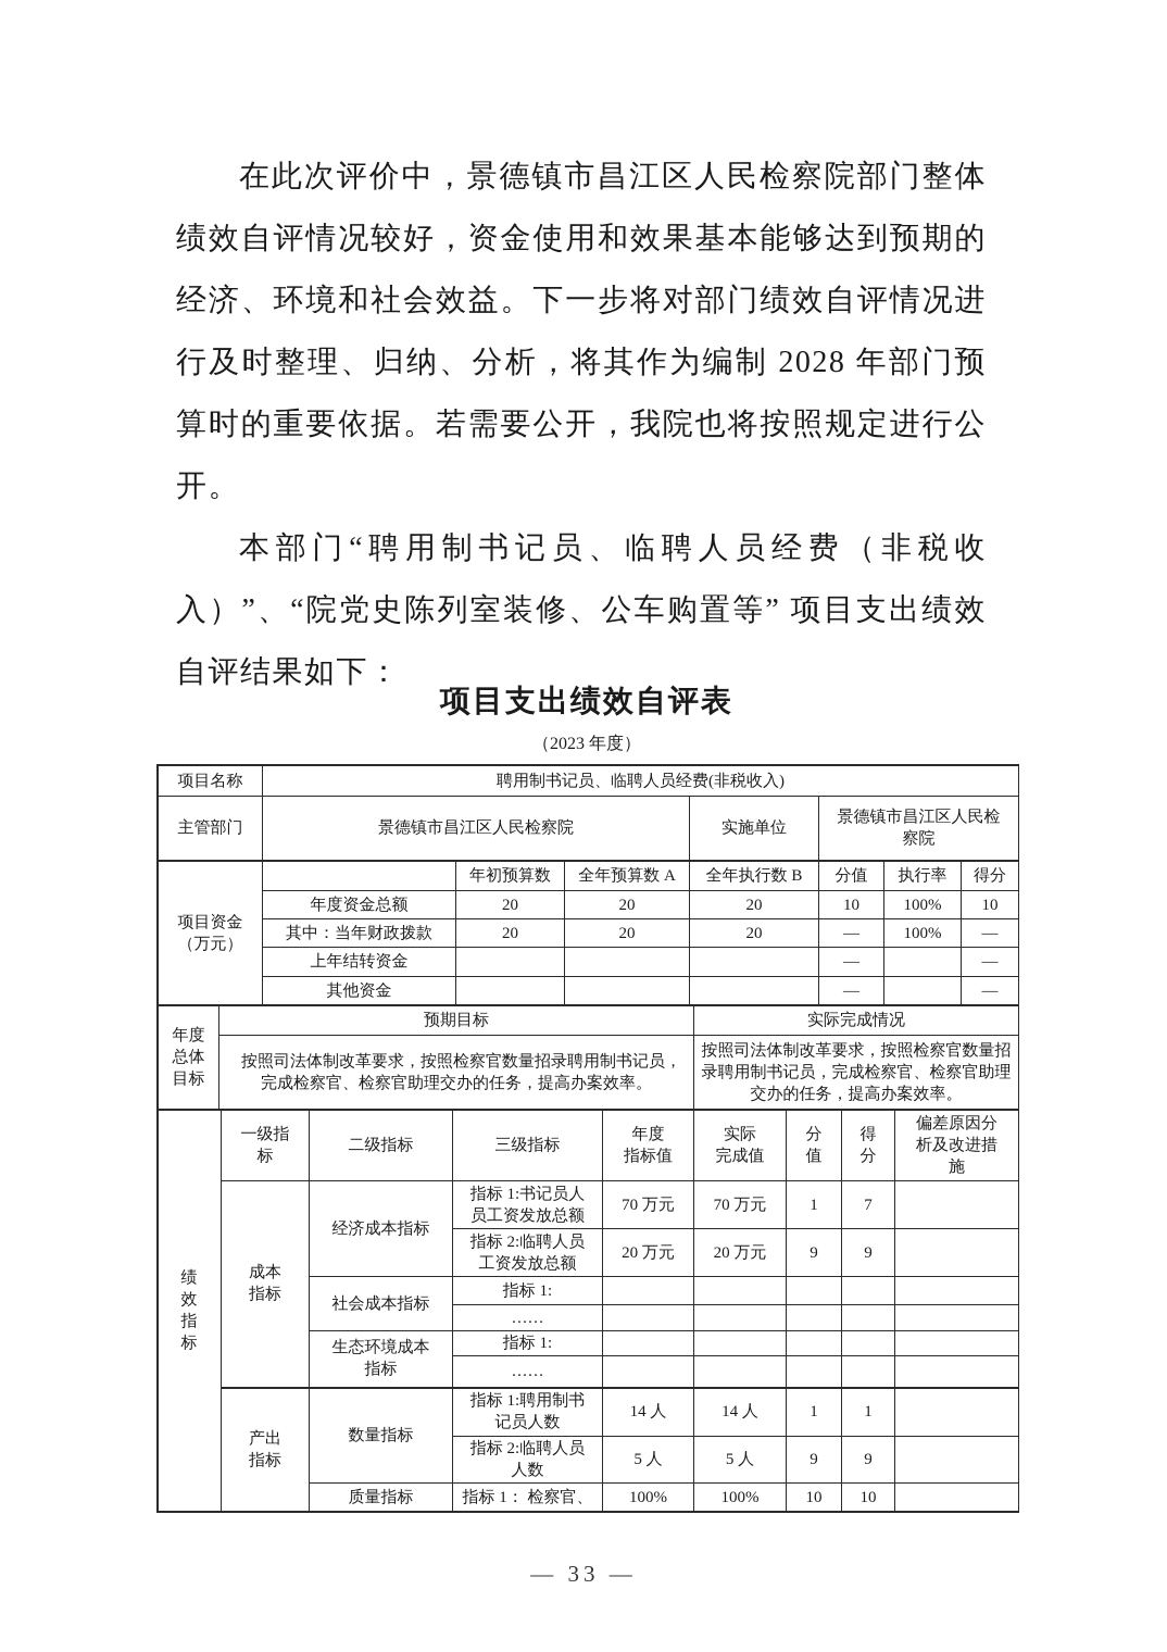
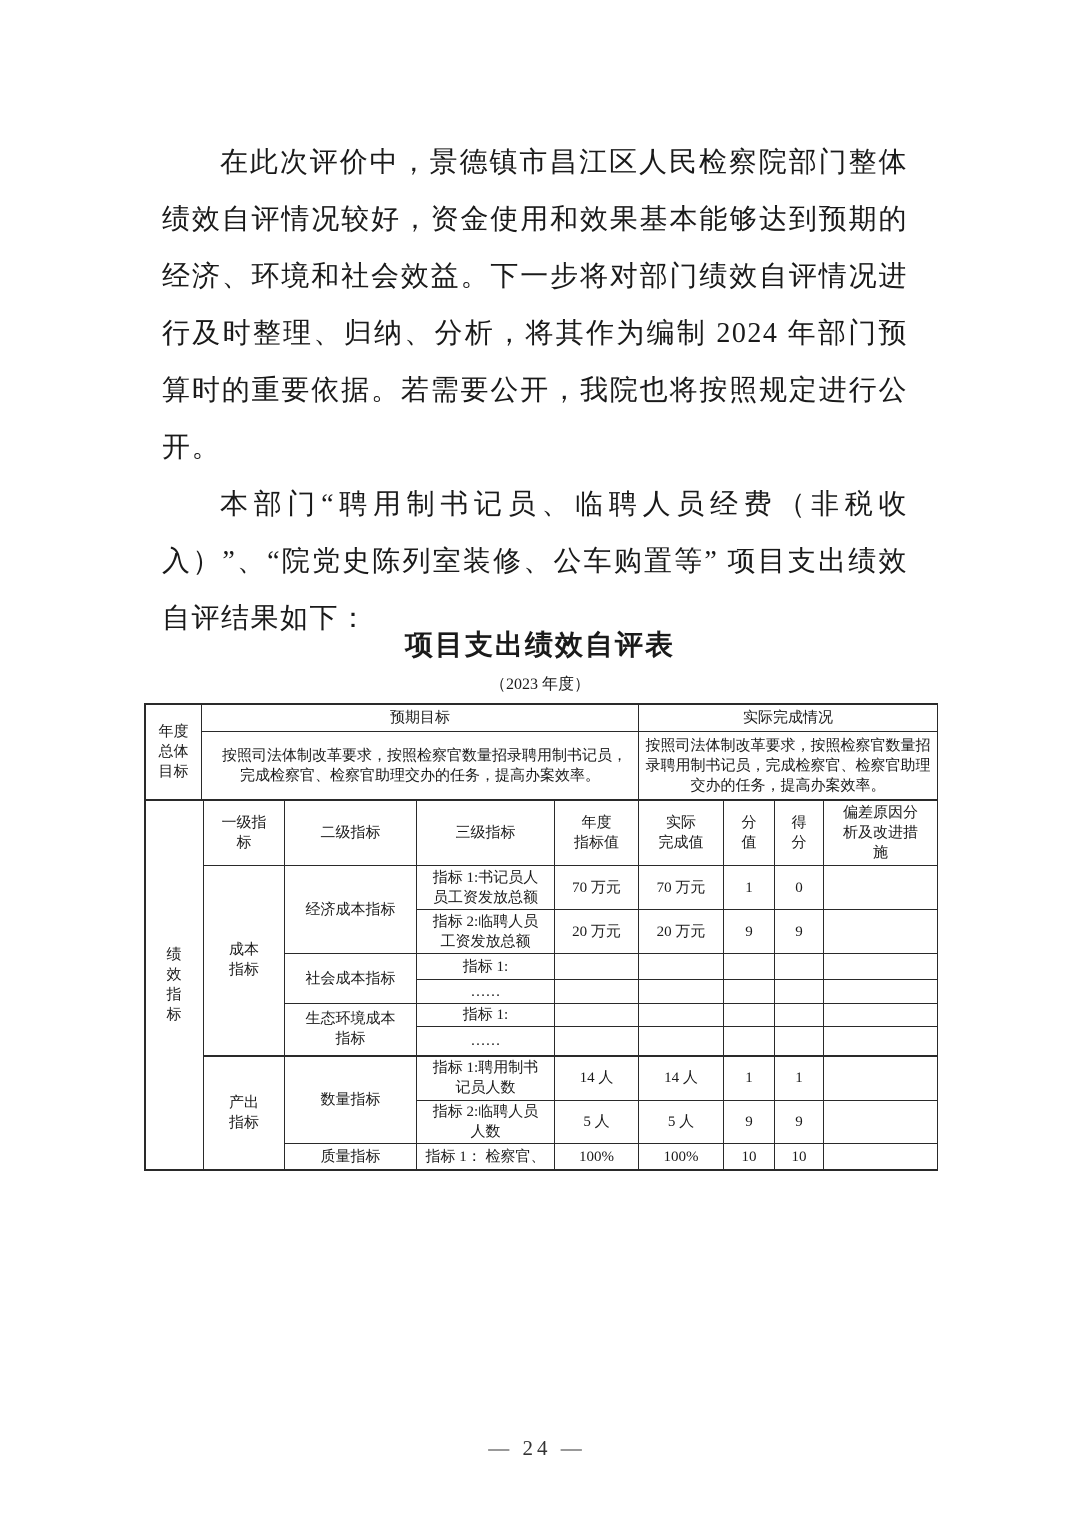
- 在此次评价中，景德镇市昌江区人民检察院部门整体绩效自评情况较好，资金使用和效果基本能够达到预期的经济、环境和社会效益。下一步将对部门绩效自评情况进行及时整理、归纳、分析，将其作为编制 2028 年部门预算时的重要依据。若需要公开，我院也将按照规定进行公开。
+ 在此次评价中，景德镇市昌江区人民检察院部门整体绩效自评情况较好，资金使用和效果基本能够达到预期的经济、环境和社会效益。下一步将对部门绩效自评情况进行及时整理、归纳、分析，将其作为编制 2024 年部门预算时的重要依据。若需要公开，我院也将按照规定进行公开。
  本部门“聘用制书记员、临聘人员经费（非税收入）”、“院党史陈列室装修、公车购置等” 项目支出绩效自评结果如下：
  项目支出绩效自评表
  （2023 年度）
- 项目名称	聘用制书记员、临聘人员经费(非税收入)
- 主管部门	景德镇市昌江区人民检察院	实施单位	景德镇市昌江区人民检 察院
- 项目资金 （万元）		年初预算数	全年预算数 A	全年执行数 B	分值	执行率	得分
- 年度资金总额	20	20	20	10	100%	10
- 其中：当年财政拨款	20	20	20	—	100%	—
- 上年结转资金				—		—
- 其他资金				—		—
  年度 总体 目标	预期目标	实际完成情况
  按照司法体制改革要求，按照检察官数量招录聘用制书记员，完成检察官、检察官助理交办的任务，提高办案效率。	按照司法体制改革要求，按照检察官数量招录聘用制书记员，完成检察官、检察官助理交办的任务，提高办案效率。
  绩 效 指 标	一级指 标	二级指标	三级指标	年度 指标值	实际 完成值	分 值	得 分	偏差原因分 析及改进措 施
- 成本 指标	经济成本指标	指标 1:书记员人 员工资发放总额	70 万元	70 万元	1	7
+ 成本 指标	经济成本指标	指标 1:书记员人 员工资发放总额	70 万元	70 万元	1	0
  指标 2:临聘人员 工资发放总额	20 万元	20 万元	9	9
  社会成本指标	指标 1:
  ……
  生态环境成本 指标	指标 1:
  ……
  产出 指标	数量指标	指标 1:聘用制书 记员人数	14 人	14 人	1	1
  指标 2:临聘人员 人数	5 人	5 人	9	9
  质量指标	指标 1： 检察官、	100%	100%	10	10
- — 33 —
+ — 24 —
